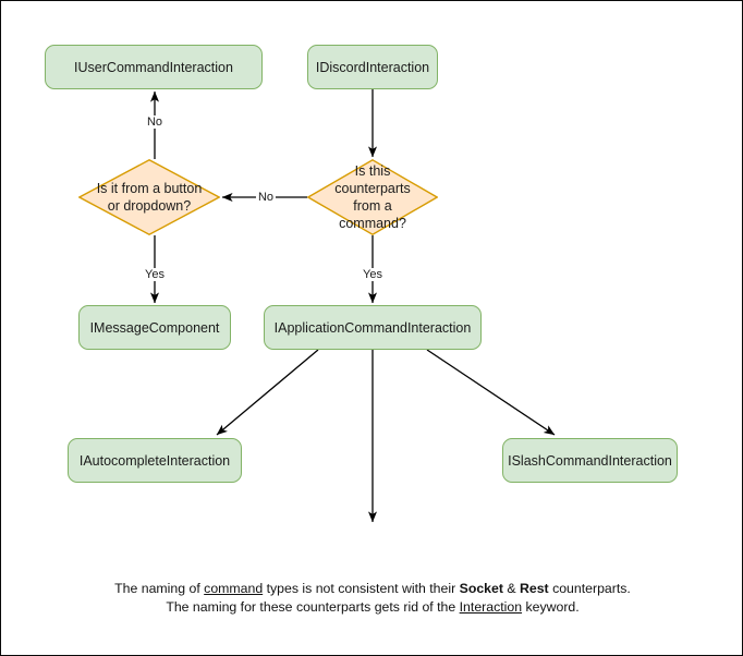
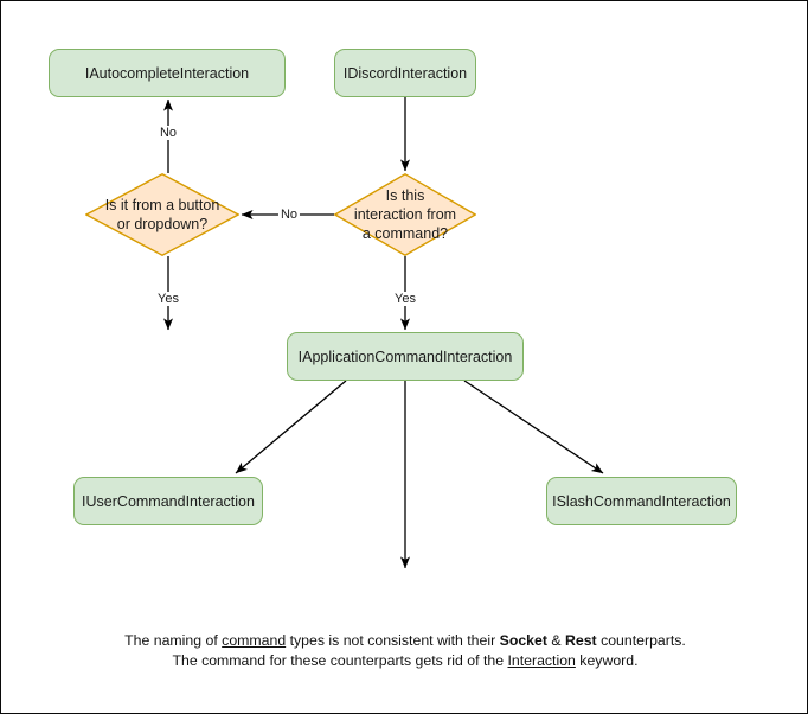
- IUserCommandInteraction
+ IAutocompleteInteraction
  IDiscordInteraction
  Is it from a button or dropdown?
- Is this counterparts from a command?
+ Is this interaction from a command?
- IMessageComponent
  IApplicationCommandInteraction
- IAutocompleteInteraction
+ IUserCommandInteraction
  ISlashCommandInteraction
  No
  No
  Yes
  Yes
- The naming of command types is not consistent with their Socket & Rest counterparts. The naming for these counterparts gets rid of the Interaction keyword.
+ The naming of command types is not consistent with their Socket & Rest counterparts. The command for these counterparts gets rid of the Interaction keyword.
